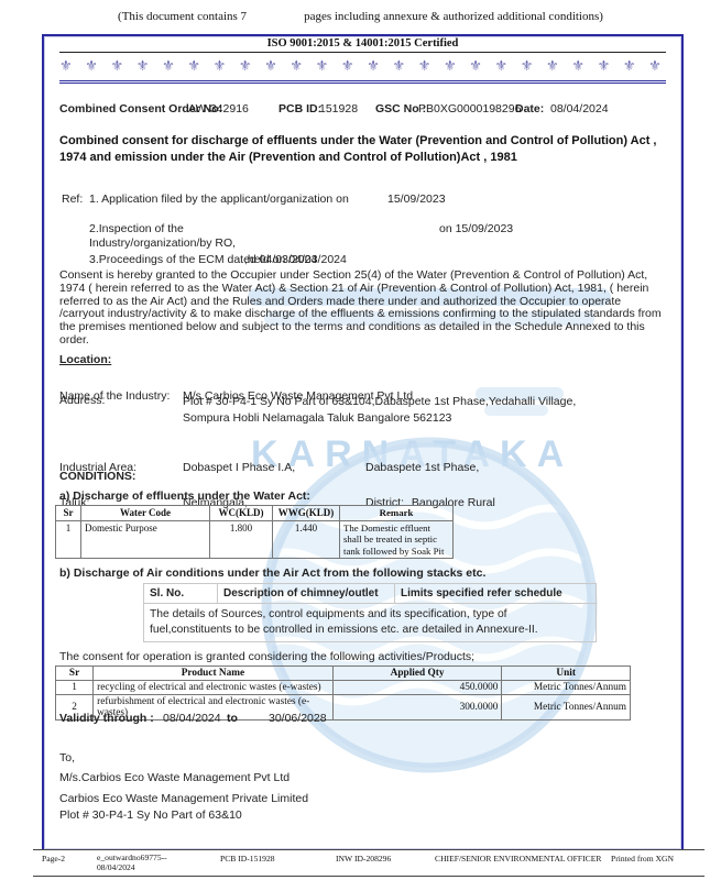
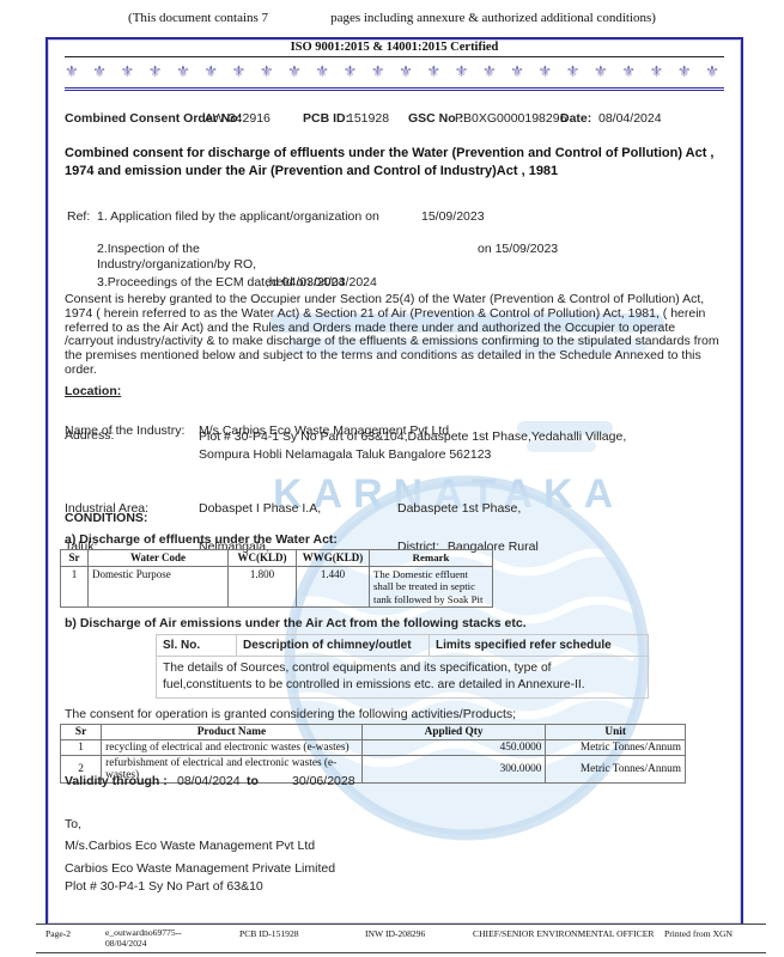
  KARNATAKA
  (This document contains 7
  pages including annexure & authorized additional conditions)
  ISO 9001:2015 & 14001:2015 Certified
  ⚜ ⚜ ⚜ ⚜ ⚜ ⚜ ⚜ ⚜ ⚜ ⚜ ⚜ ⚜ ⚜ ⚜ ⚜ ⚜ ⚜ ⚜ ⚜ ⚜ ⚜ ⚜ ⚜ ⚜
  Combined Consent Order No:
  AW-342916
  PCB ID:
  151928
  GSC No :
  PB0XG0000198296
  Date:
  08/04/2024
- Combined consent for discharge of effluents under the Water (Prevention and Control of Pollution) Act , 1974 and emission under the Air (Prevention and Control of Pollution)Act , 1981
+ Combined consent for discharge of effluents under the Water (Prevention and Control of Pollution) Act , 1974 and emission under the Air (Prevention and Control of Industry)Act , 1981
  Ref:
  1. Application filed by the applicant/organization on
  15/09/2023
  2.Inspection of the
  on 15/09/2023
  Industry/organization/by RO,
  3.Proceedings of the ECM dated 04/03/2024
  ,held on 04/03/2024
  Consent is hereby granted to the Occupier under Section 25(4) of the Water (Prevention & Control of Pollution) Act, 1974 ( herein referred to as the Water Act) & Section 21 of Air (Prevention & Control of Pollution) Act, 1981, ( herein referred to as the Air Act) and the Rules and Orders made there under and authorized the Occupier to operate /carryout industry/activity & to make discharge of the effluents & emissions confirming to the stipulated standards from the premises mentioned below and subject to the terms and conditions as detailed in the Schedule Annexed to this order.
  Location:
  Name of the Industry:
  M/s.Carbios Eco Waste Management Pvt Ltd
  Address:
  Plot # 30-P4-1 Sy No Part of 63&104,Dabaspete 1st Phase,Yedahalli Village, Sompura Hobli Nelamagala Taluk Bangalore 562123
  Industrial Area:
  Dobaspet I Phase I.A,
  Dabaspete 1st Phase,
  Taluk:
  Nelmangala,
  District: Bangalore Rural
  CONDITIONS:
  a) Discharge of effluents under the Water Act:
  Sr	Water Code	WC(KLD)	WWG(KLD)	Remark
  1	Domestic Purpose	1.800	1.440	The Domestic effluent shall be treated in septic tank followed by Soak Pit
- b) Discharge of Air conditions under the Air Act from the following stacks etc.
+ b) Discharge of Air emissions under the Air Act from the following stacks etc.
  Sl. No.	Description of chimney/outlet	Limits specified refer schedule
  The details of Sources, control equipments and its specification, type of fuel,constituents to be controlled in emissions etc. are detailed in Annexure-II.
  The consent for operation is granted considering the following activities/Products;
  Sr	Product Name	Applied Qty	Unit
  1	recycling of electrical and electronic wastes (e-wastes)	450.0000	Metric Tonnes/Annum
  2	refurbishment of electrical and electronic wastes (e-wastes)	300.0000	Metric Tonnes/Annum
  Validity through :
  08/04/2024
  to
  30/06/2028
  To,
  M/s.Carbios Eco Waste Management Pvt Ltd
  Carbios Eco Waste Management Private Limited Plot # 30-P4-1 Sy No Part of 63&10
  Page-2
  e_outwardno69775--
  08/04/2024
  PCB ID-151928
  INW ID-208296
  CHIEF/SENIOR ENVIRONMENTAL OFFICER
  Printed from XGN
